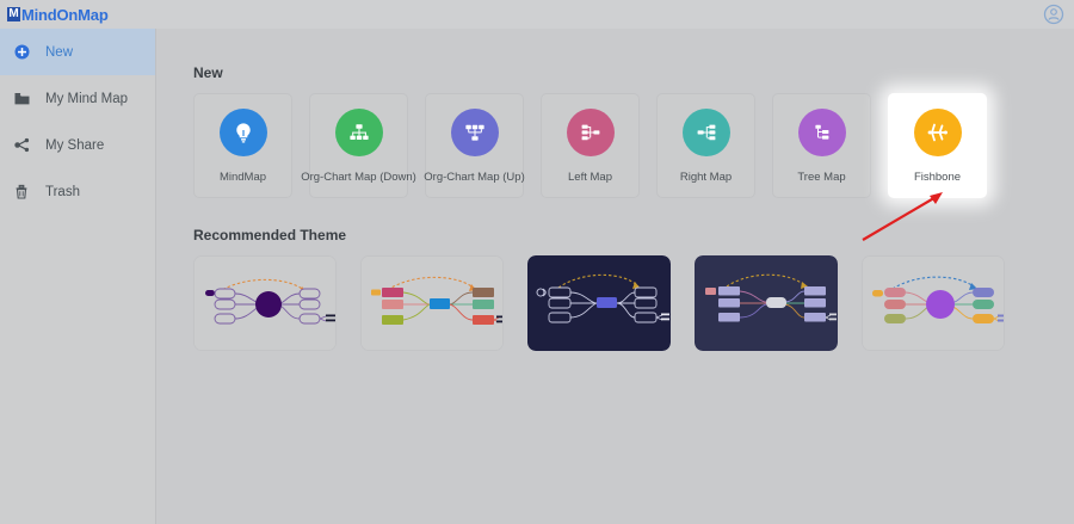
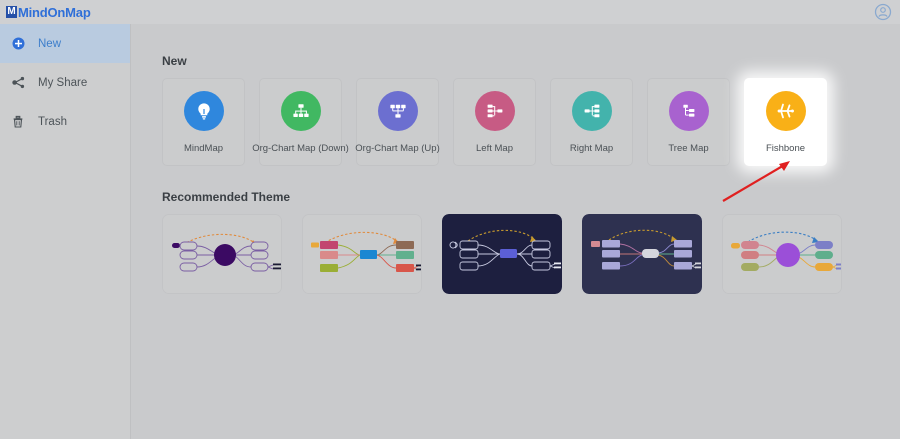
  M
  MindOnMap
  New
- My Mind Map
  My Share
  Trash
  New
  MindMap
  Org-Chart Map (Down)
  Org-Chart Map (Up)
  Left Map
  Right Map
  Tree Map
  Fishbone
  Recommended Theme
